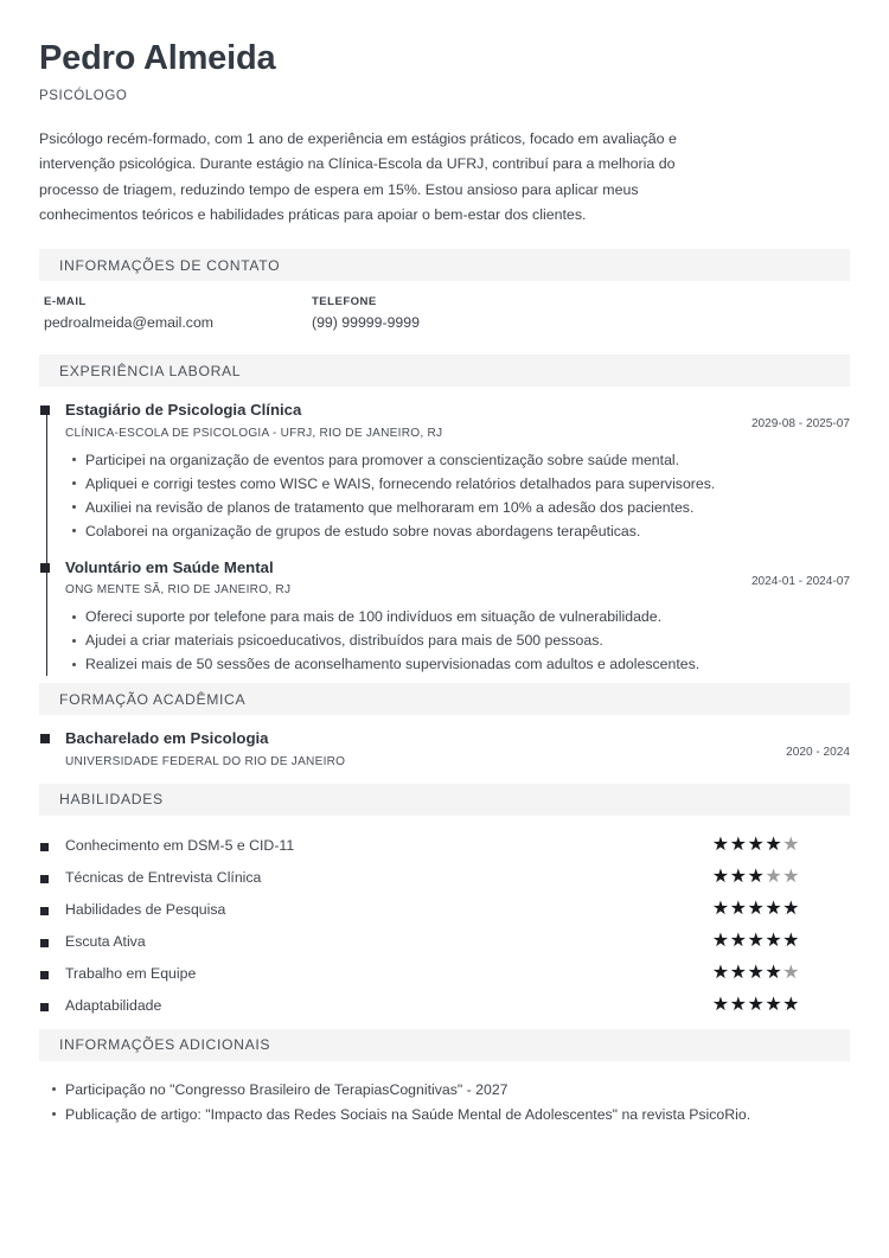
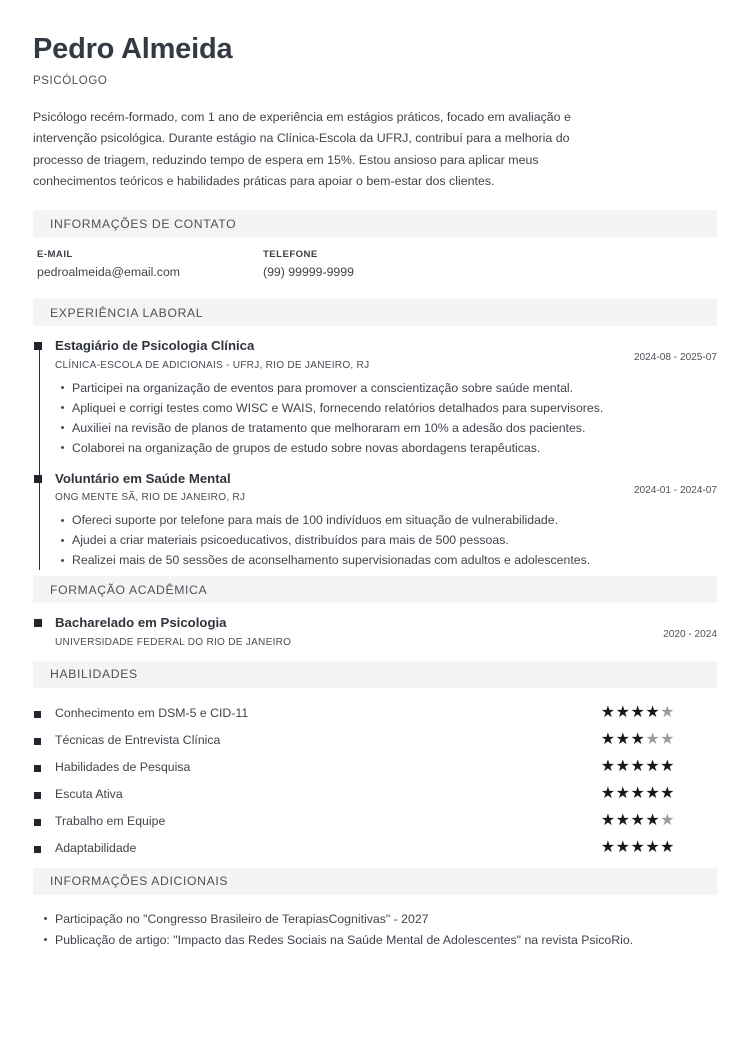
  Pedro Almeida
  PSICÓLOGO
  Psicólogo recém-formado, com 1 ano de experiência em estágios práticos, focado em avaliação e intervenção psicológica. Durante estágio na Clínica-Escola da UFRJ, contribuí para a melhoria do processo de triagem, reduzindo tempo de espera em 15%. Estou ansioso para aplicar meus conhecimentos teóricos e habilidades práticas para apoiar o bem-estar dos clientes.
  INFORMAÇÕES DE CONTATO
  E-MAIL
  pedroalmeida@email.com
  TELEFONE
  (99) 99999-9999
  EXPERIÊNCIA LABORAL
  Estagiário de Psicologia Clínica
- CLÍNICA-ESCOLA DE PSICOLOGIA - UFRJ, RIO DE JANEIRO, RJ
+ CLÍNICA-ESCOLA DE ADICIONAIS - UFRJ, RIO DE JANEIRO, RJ
- 2029-08 - 2025-07
+ 2024-08 - 2025-07
  Participei na organização de eventos para promover a conscientização sobre saúde mental.
  Apliquei e corrigi testes como WISC e WAIS, fornecendo relatórios detalhados para supervisores.
  Auxiliei na revisão de planos de tratamento que melhoraram em 10% a adesão dos pacientes.
  Colaborei na organização de grupos de estudo sobre novas abordagens terapêuticas.
  Voluntário em Saúde Mental
  ONG MENTE SÃ, RIO DE JANEIRO, RJ
  2024-01 - 2024-07
  Ofereci suporte por telefone para mais de 100 indivíduos em situação de vulnerabilidade.
  Ajudei a criar materiais psicoeducativos, distribuídos para mais de 500 pessoas.
  Realizei mais de 50 sessões de aconselhamento supervisionadas com adultos e adolescentes.
  FORMAÇÃO ACADÊMICA
  Bacharelado em Psicologia
  UNIVERSIDADE FEDERAL DO RIO DE JANEIRO
  2020 - 2024
  HABILIDADES
  Conhecimento em DSM-5 e CID-11
  ★★★★★
  Técnicas de Entrevista Clínica
  ★★★★★
  Habilidades de Pesquisa
  ★★★★★
  Escuta Ativa
  ★★★★★
  Trabalho em Equipe
  ★★★★★
  Adaptabilidade
  ★★★★★
  INFORMAÇÕES ADICIONAIS
  Participação no "Congresso Brasileiro de TerapiasCognitivas" - 2027
  Publicação de artigo: "Impacto das Redes Sociais na Saúde Mental de Adolescentes" na revista PsicoRio.
